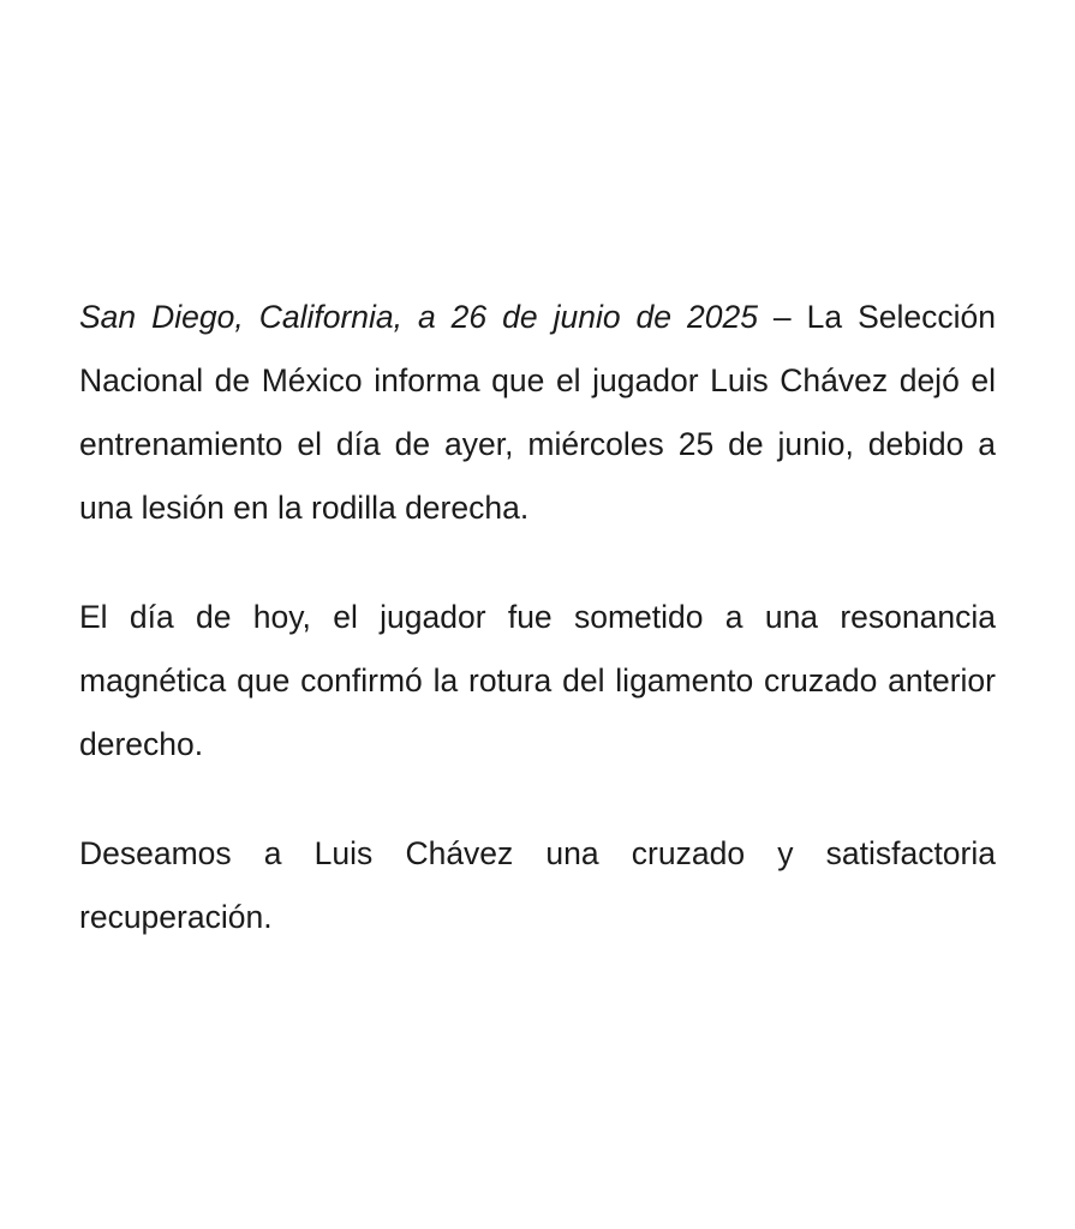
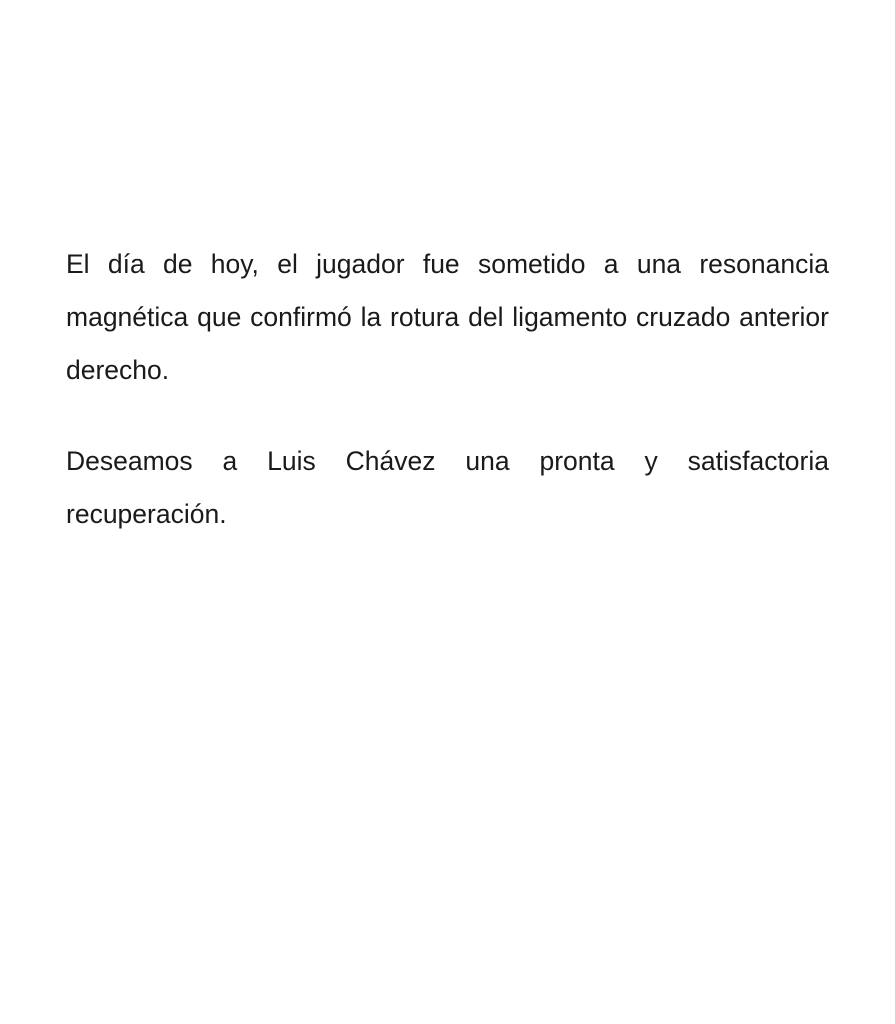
- San Diego, California, a 26 de junio de 2025 – La Selección Nacional de México informa que el jugador Luis Chávez dejó el entrenamiento el día de ayer, miércoles 25 de junio, debido a una lesión en la rodilla derecha.
  El día de hoy, el jugador fue sometido a una resonancia magnética que confirmó la rotura del ligamento cruzado anterior derecho.
- Deseamos a Luis Chávez una cruzado y satisfactoria recuperación.
+ Deseamos a Luis Chávez una pronta y satisfactoria recuperación.
